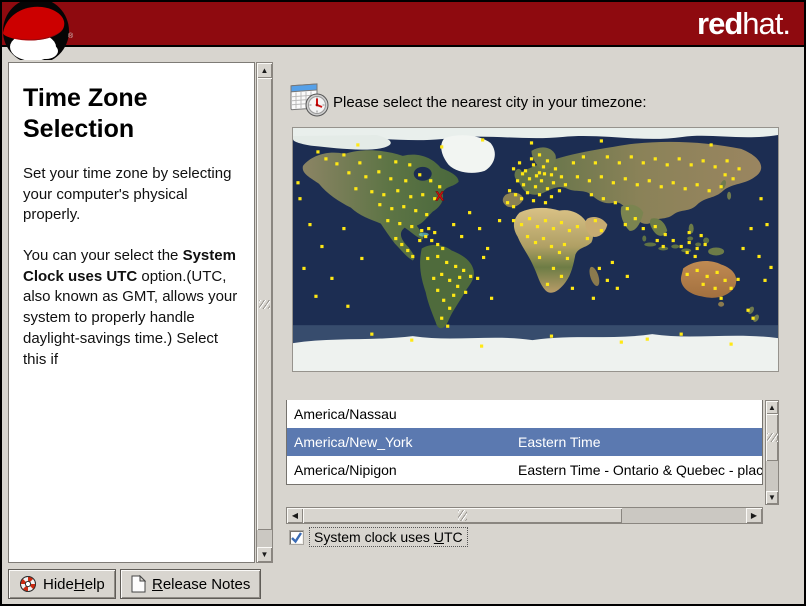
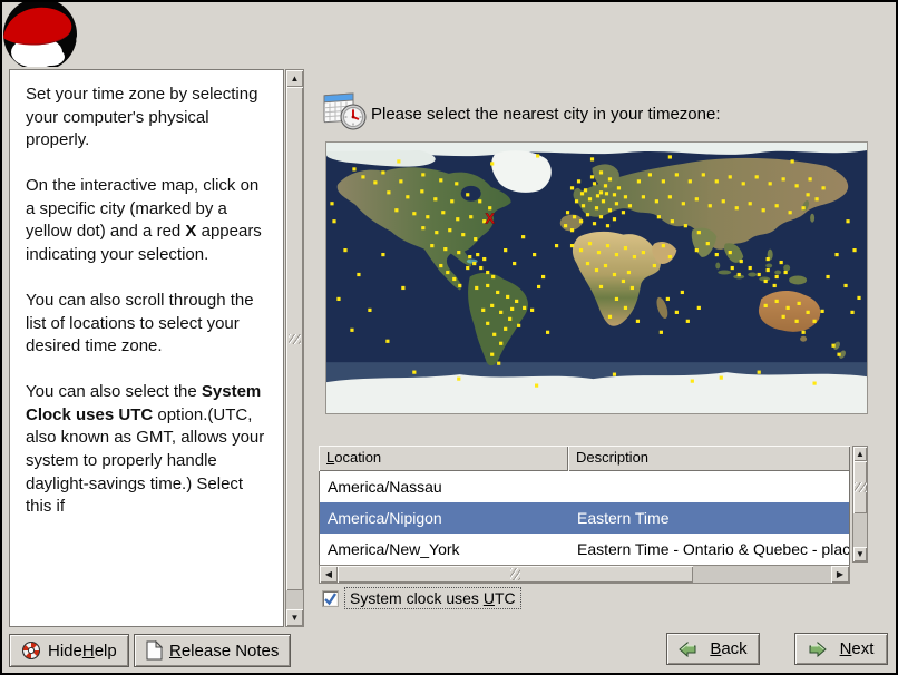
- redhat.
- Time Zone Selection
  Set your time zone by selecting your computer's physical properly.
+ On the interactive map, click on a specific city (marked by a yellow dot) and a red X appears indicating your selection.
+ You can also scroll through the list of locations to select your desired time zone.
- You can your select the System Clock uses UTC option.(UTC, also known as GMT, allows your system to properly handle daylight-savings time.) Select this if
+ You can also select the System Clock uses UTC option.(UTC, also known as GMT, allows your system to properly handle daylight-savings time.) Select this if
  ▲
  ▼
  Please select the nearest city in your timezone:
  X
+ Location
+ Description
  America/Nassau
- America/New_York
+ America/Nipigon
  Eastern Time
- America/Nipigon
+ America/New_York
  Eastern Time - Ontario & Quebec - plac
  ▲
  ▼
  ◀
  ▶
  System clock uses UTC
  Hide
  H
  elp
  R
  elease Notes
+ B
+ ack
+ N
+ ext
